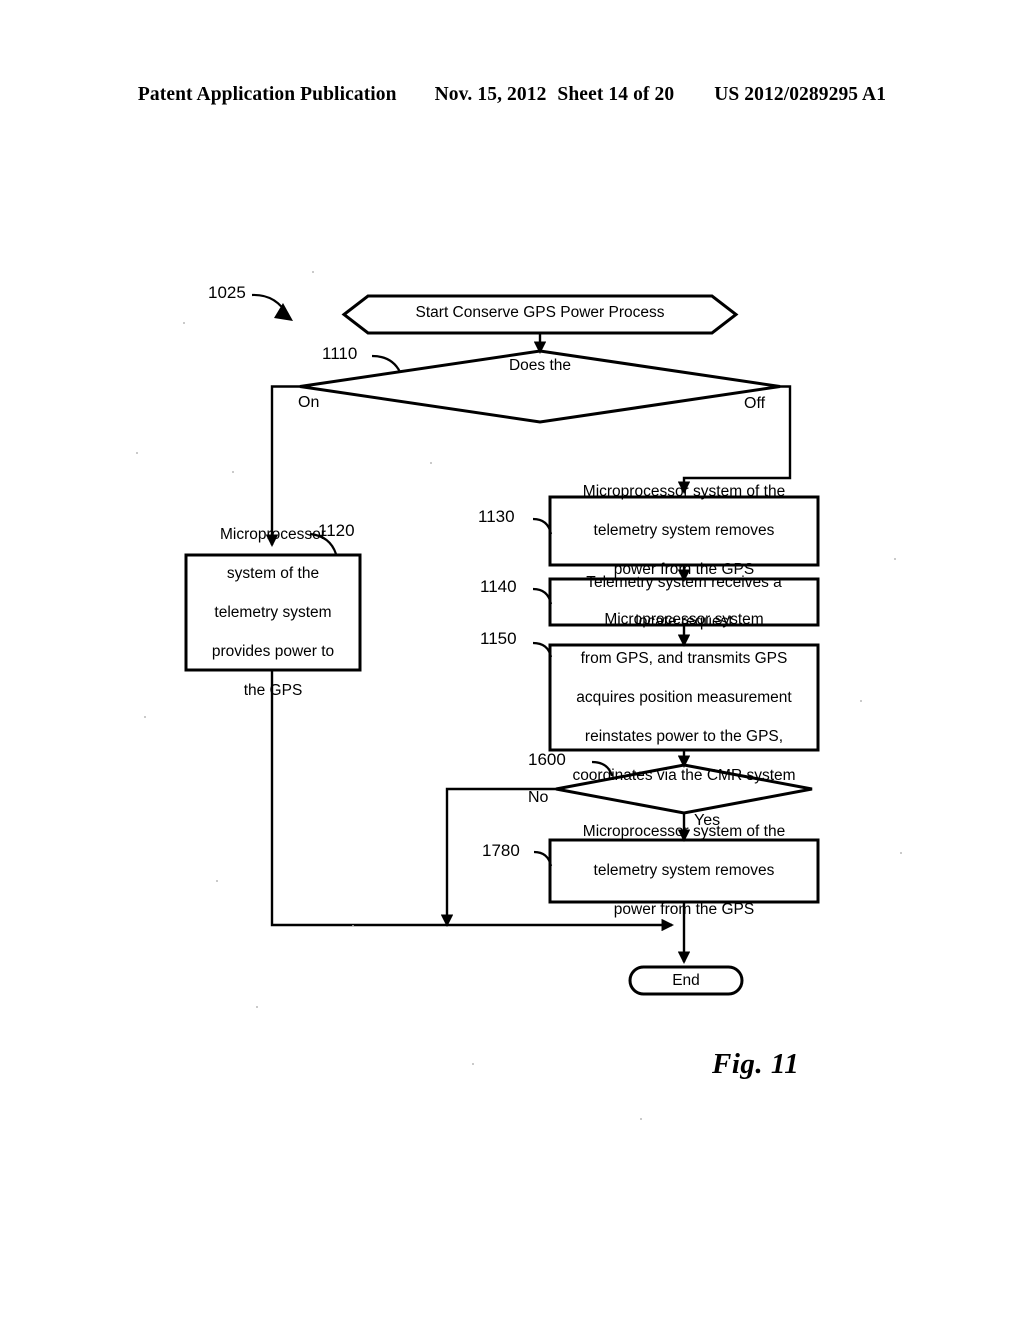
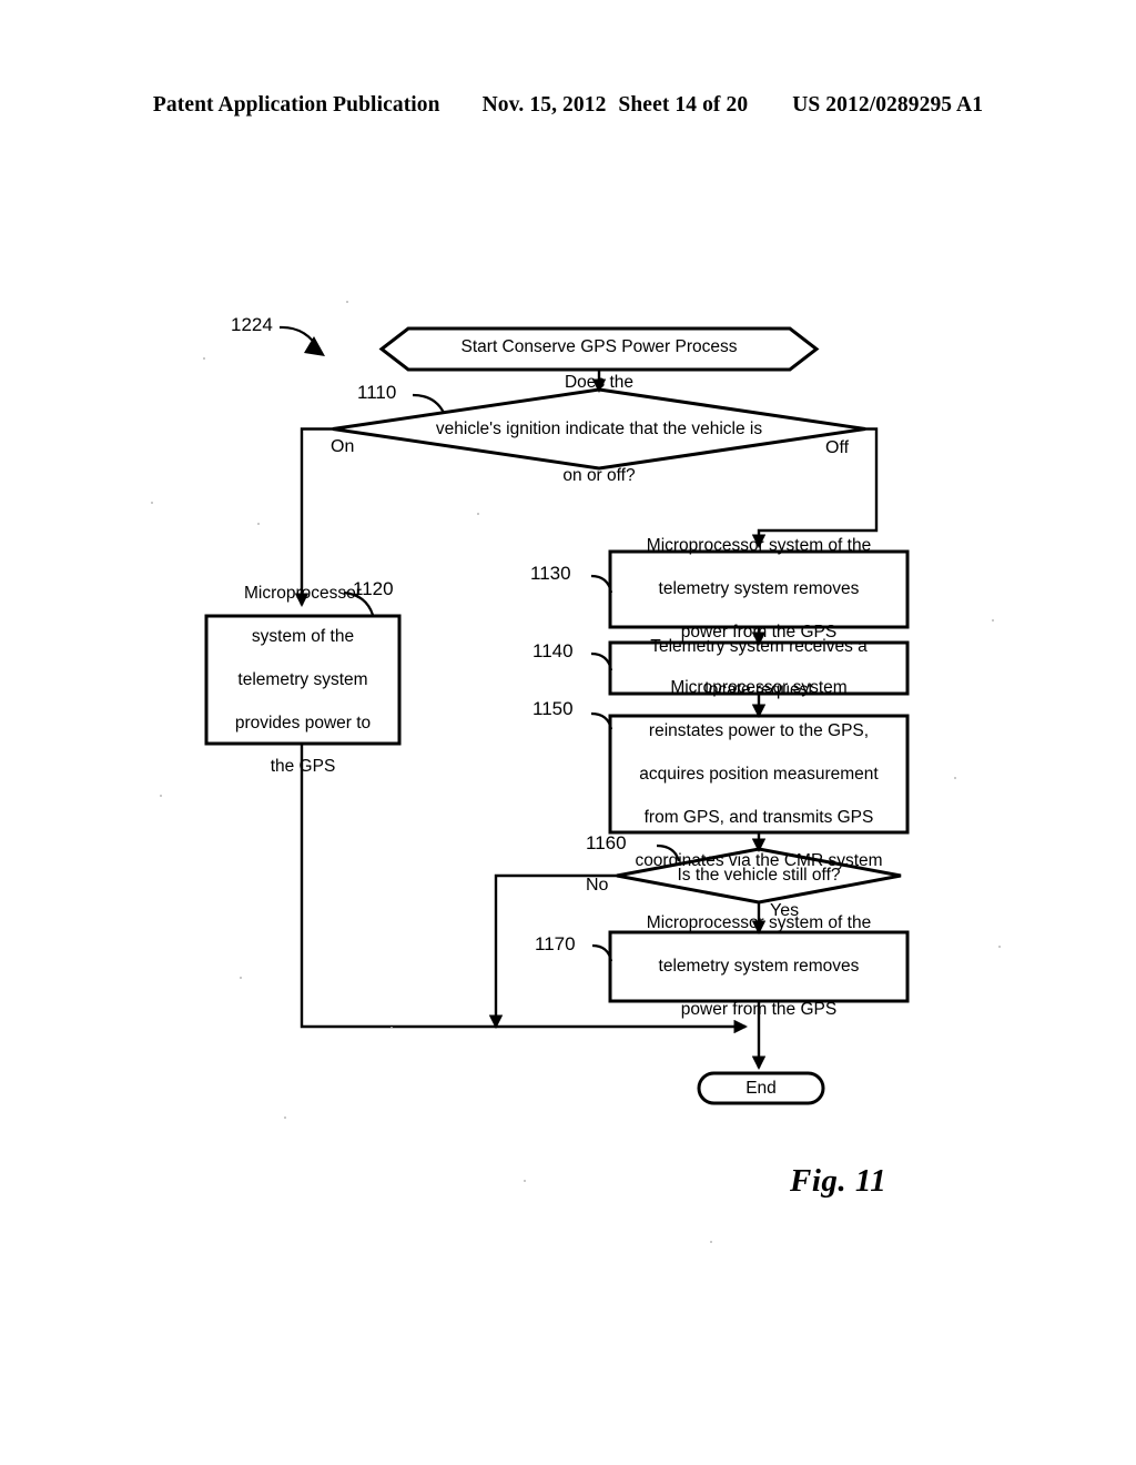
  Patent Application Publication
  Nov. 15, 2012
  Sheet 14 of 20
  US 2012/0289295 A1
  Start Conserve GPS Power Process
  Does the
+ vehicle's ignition indicate that the vehicle is
+ on or off?
  Microprocessor
  system of the
  telemetry system
  provides power to
  the GPS
  Microprocessor system of the
  telemetry system removes
  power from the GPS
  Telemetry system receives a
  locate request
  Microprocessor system
- from GPS, and transmits GPS
+ reinstates power to the GPS,
  acquires position measurement
- reinstates power to the GPS,
+ from GPS, and transmits GPS
  coordinates via the CMR system
+ Is the vehicle still off?
  Microprocessor system of the
  telemetry system removes
  power from the GPS
  End
- 1025
+ 1224
  1110
  1120
  1130
  1140
  1150
- 1600
+ 1160
- 1780
+ 1170
  On
  Off
  No
  Yes
  Fig. 11
